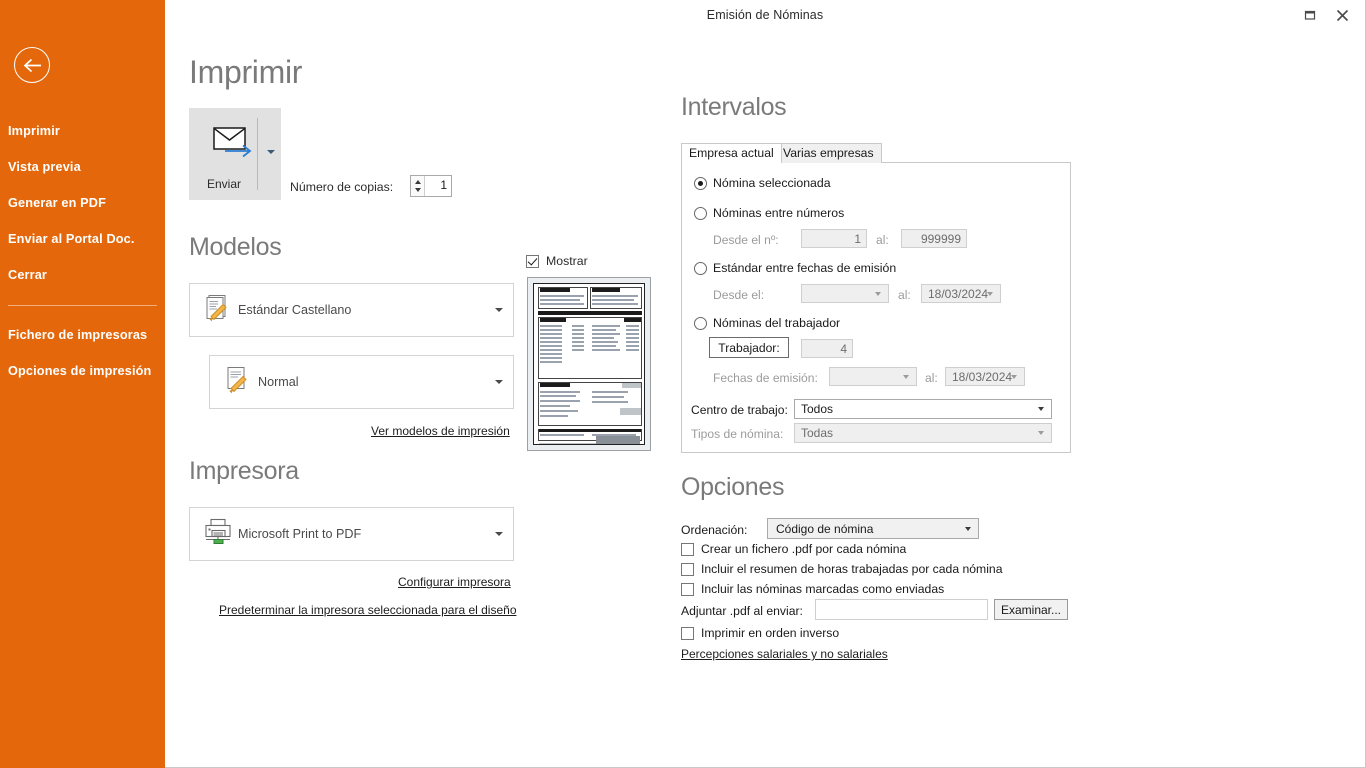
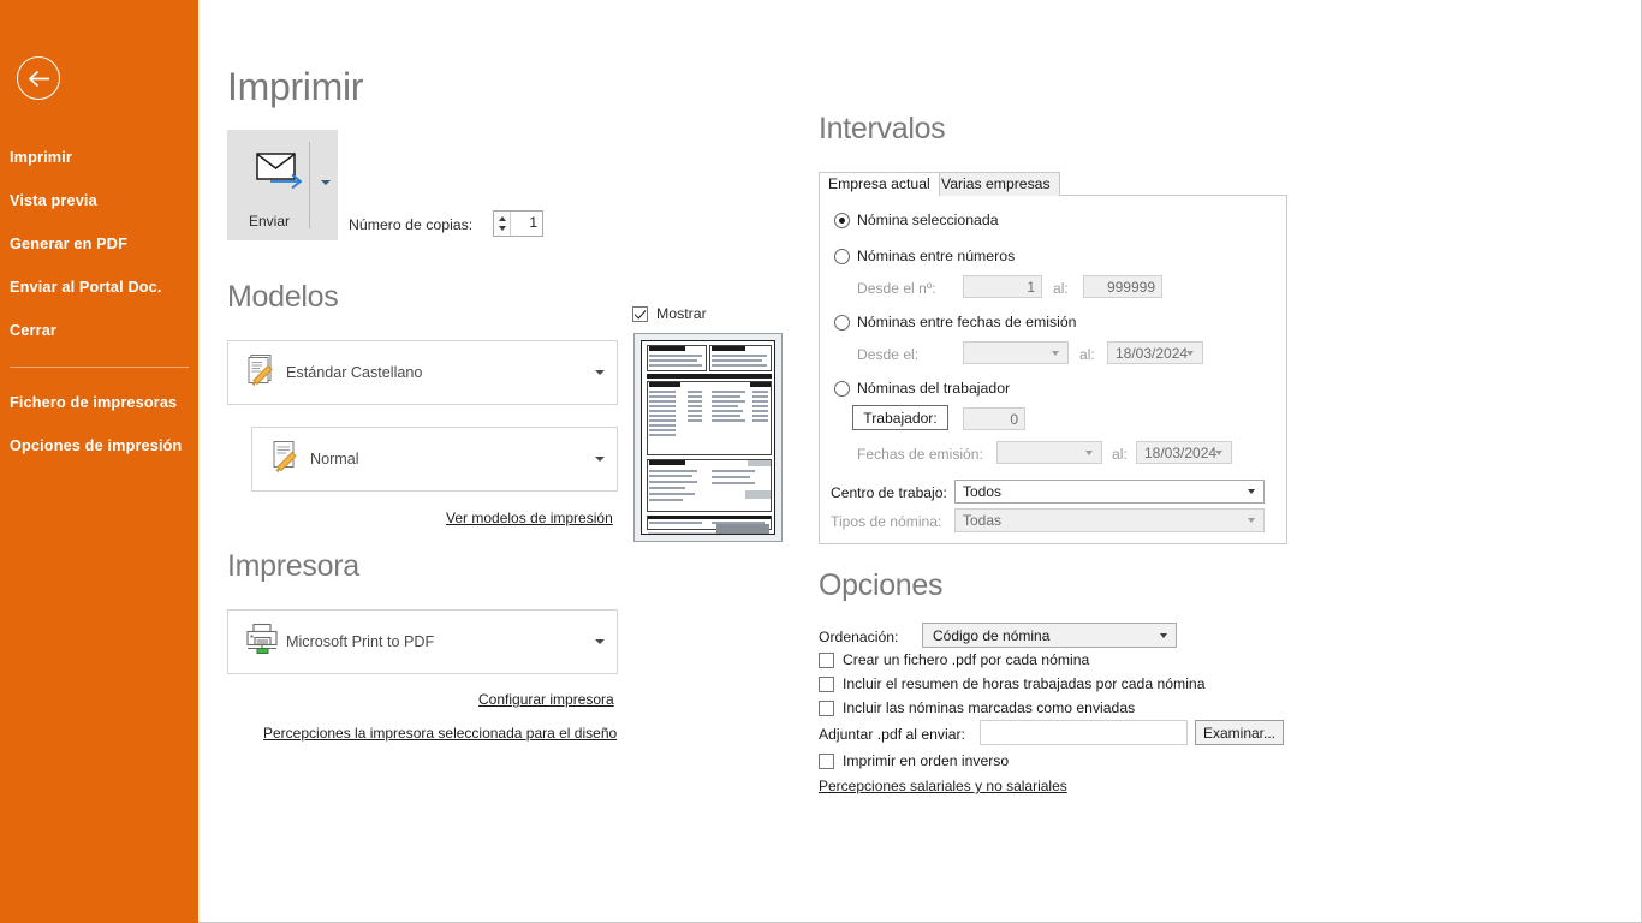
- Emisión de Nóminas
  Imprimir
  Vista previa
  Generar en PDF
  Enviar al Portal Doc.
  Cerrar
  Fichero de impresoras
  Opciones de impresión
  Imprimir
  Enviar
  Número de copias:
  1
  Modelos
  Estándar Castellano
  Normal
  Ver modelos de impresión
  Impresora
  Microsoft Print to PDF
  Configurar impresora
- Predeterminar la impresora seleccionada para el diseño
+ Percepciones la impresora seleccionada para el diseño
  Mostrar
  Intervalos
  Empresa actual
  Varias empresas
  Nómina seleccionada
  Nóminas entre números
  Desde el nº:
  1
  al:
  999999
- Estándar entre fechas de emisión
+ Nóminas entre fechas de emisión
  Desde el:
  al:
  18/03/2024
  Nóminas del trabajador
- 4
+ 0
  Fechas de emisión:
  al:
  18/03/2024
  Centro de trabajo:
  Todos
  Tipos de nómina:
  Todas
  Trabajador:
  Opciones
  Ordenación:
  Código de nómina
  Crear un fichero .pdf por cada nómina
  Incluir el resumen de horas trabajadas por cada nómina
  Incluir las nóminas marcadas como enviadas
  Adjuntar .pdf al enviar:
  Examinar...
  Imprimir en orden inverso
  Percepciones salariales y no salariales
